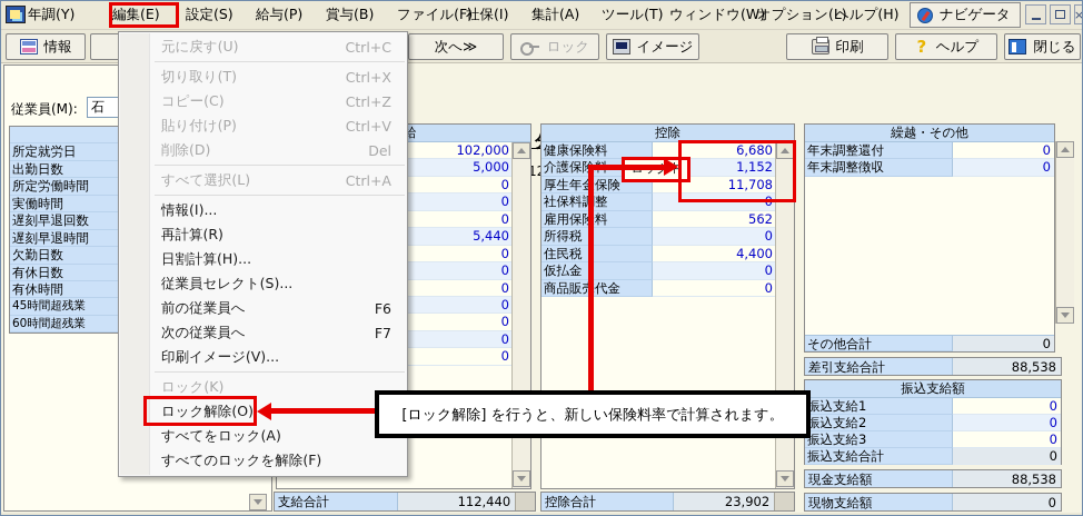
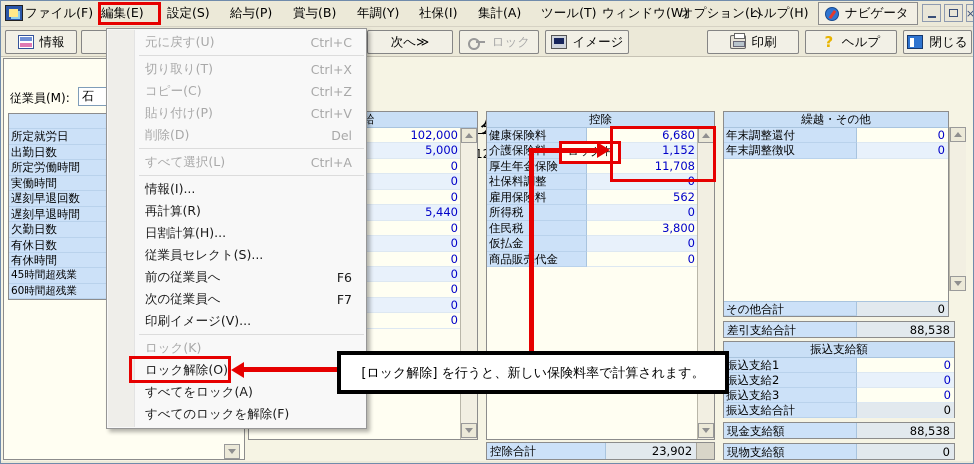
- 年調(Y)
+ ファイル(F)
  編集(E)
  設定(S)
  給与(P)
  賞与(B)
- ファイル(F)
+ 年調(Y)
  社保(I)
  集計(A)
  ツール(T)
  ウィンドウ(W)
  オプション(L)
  ヘルプ(H)
  ナビゲータ
  ×
  情報
  次へ≫
  ロック
  イメージ
  印刷
  ?
  ヘルプ
  閉じる
  従業員(M):
  石
  所定就労日
  出勤日数
  所定労働時間
  実働時間
  遅刻早退回数
  遅刻早退時間
  欠勤日数
  有休日数
  有休時間
  45時間超残業
  60時間超残業
  102,000
  5,000
  0
  0
  0
  5,440
  0
  0
  0
  0
  0
  0
  0
  控除
  健康保険料
  6,680
  1,152
  厚生年保険
  11,708
  社保料整
  0
  雇用保料
  562
  所得税
  0
  住民税
- 4,400
+ 3,800
  仮払金
  0
  商品販代金
  0
- 支給合計
- 112,440
  控除合計
  23,902
  繰越・その他
  年末調整還付
  0
  年末調整徴収
  0
  その他合計
  0
  差引支給合計
  88,538
  振込支給額
  振込支給1
  0
  振込支給2
  0
  振込支給3
  0
  振込支給合計
  0
  現金支給額
  88,538
  現物支給額
  0
  元に戻す(U)
  Ctrl+C
  切り取り(T)
  Ctrl+X
  コピー(C)
  Ctrl+Z
  貼り付け(P)
  Ctrl+V
  削除(D)
  Del
  すべて選択(L)
  Ctrl+A
  情報(I)...
  再計算(R)
  日割計算(H)...
  従業員セレクト(S)...
  前の従業員へ
  F6
  次の従業員へ
  F7
  印刷イメージ(V)...
  ロック(K)
  ロック解除(O)
  すべてをロック(A)
  すべてのロックを解除(F)
  [ロック解除] を行うと、新しい保険料率で計算されます。
